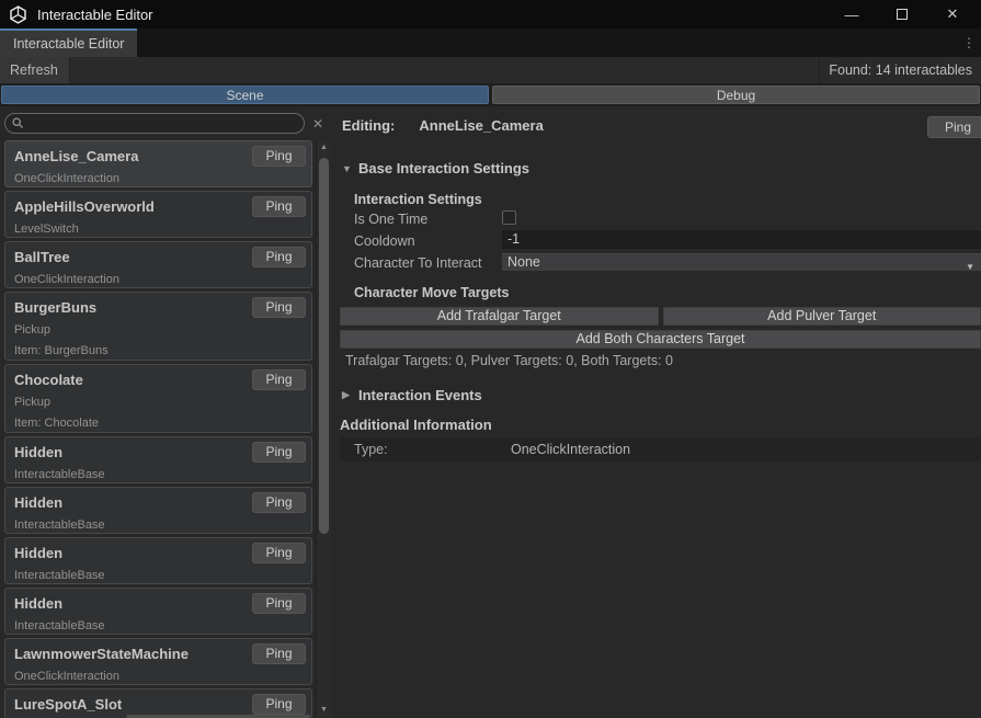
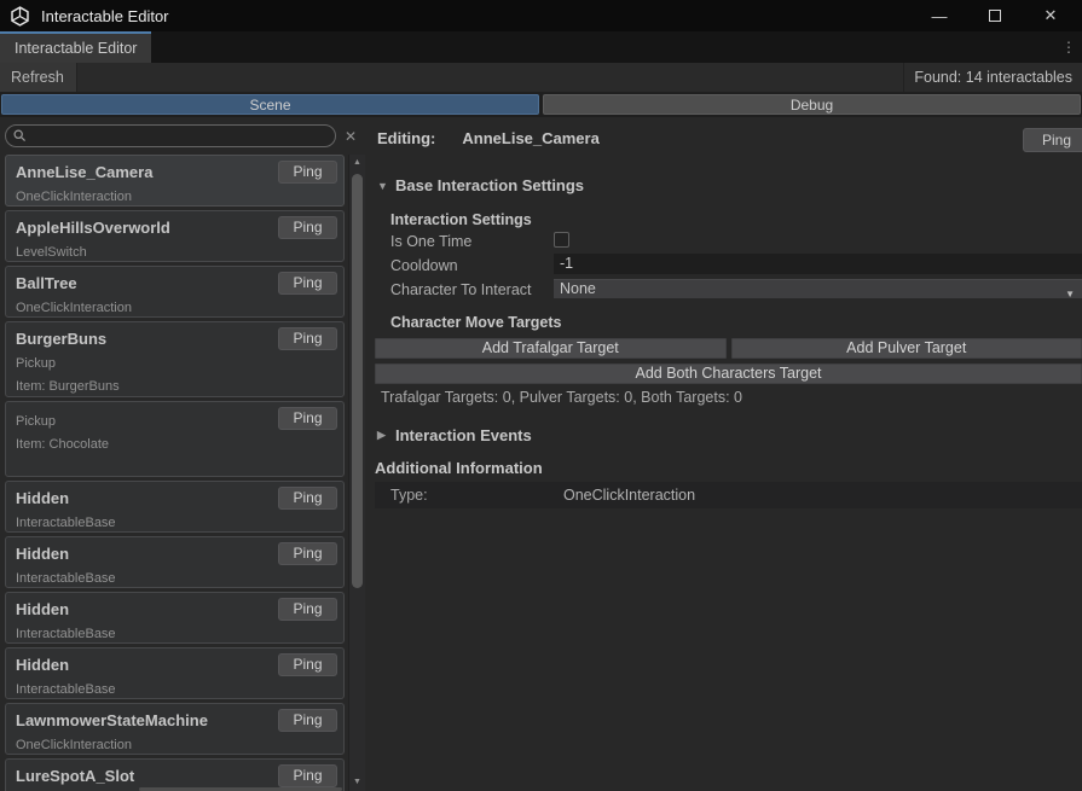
  Interactable Editor
  —
  ✕
  Interactable Editor
  ⋮
  Refresh
  Found: 14 interactables
  Scene
  Debug
  ✕
  AnneLise_Camera
  OneClickInteraction
  Ping
  AppleHillsOverworld
  LevelSwitch
  Ping
  BallTree
  OneClickInteraction
  Ping
  BurgerBuns
  Pickup
  Item: BurgerBuns
  Ping
- Chocolate
  Pickup
  Item: Chocolate
  Ping
  Hidden
  InteractableBase
  Ping
  Hidden
  InteractableBase
  Ping
  Hidden
  InteractableBase
  Ping
  Hidden
  InteractableBase
  Ping
  LawnmowerStateMachine
  OneClickInteraction
  Ping
  LureSpotA_Slot
  Ping
  Editing:
  AnneLise_Camera
  Ping
  ▼
  Base Interaction Settings
  Interaction Settings
  Is One Time
  Cooldown
  -1
  Character To Interact
  None
  ▼
  Character Move Targets
  Add Trafalgar Target
  Add Pulver Target
  Add Both Characters Target
  Trafalgar Targets: 0, Pulver Targets: 0, Both Targets: 0
  ▶
  Interaction Events
  Additional Information
  Type:
  OneClickInteraction
